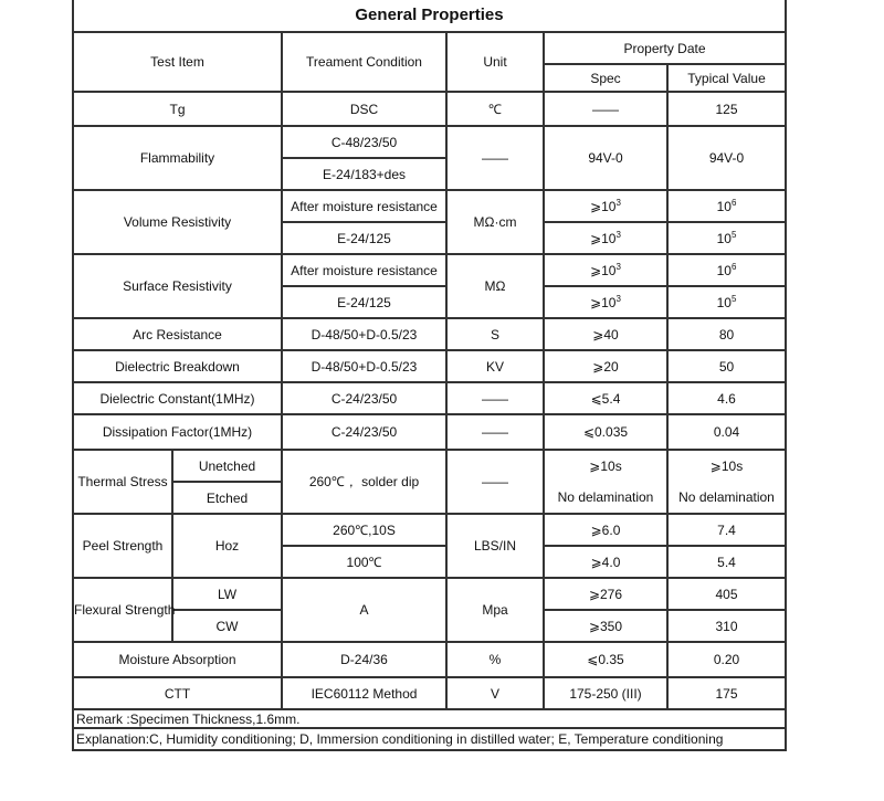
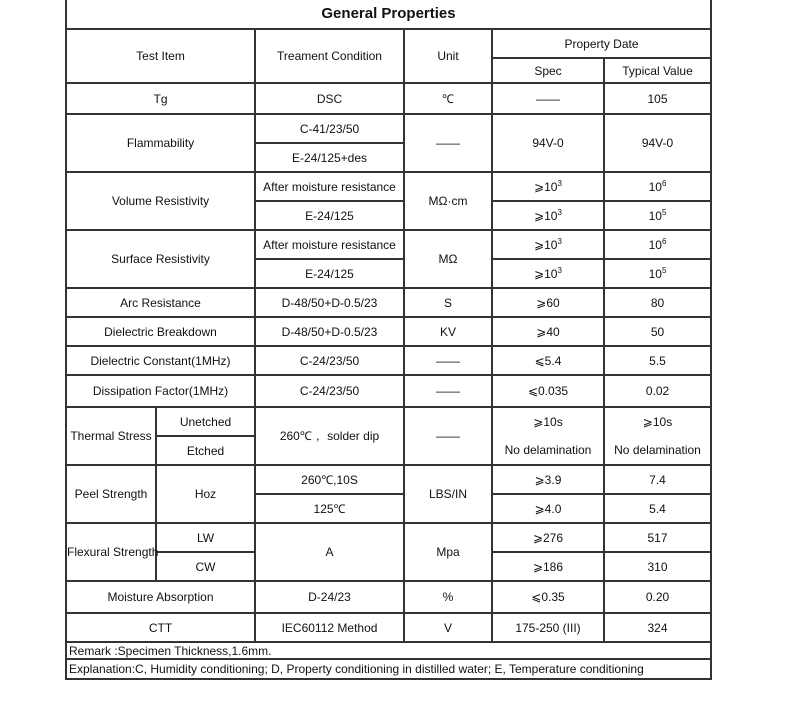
  General Properties
  Test Item	Treament Condition	Unit	Property Date
  Spec	Typical Value
- Tg	DSC	℃	——	125
+ Tg	DSC	℃	——	105
- Flammability	C-48/23/50	——	94V-0	94V-0
+ Flammability	C-41/23/50	——	94V-0	94V-0
- E-24/183+des
+ E-24/125+des
  Volume Resistivity	After moisture resistance	MΩ·cm	⩾103	106
  E-24/125	⩾103	105
  Surface Resistivity	After moisture resistance	MΩ	⩾103	106
  E-24/125	⩾103	105
- Arc Resistance	D-48/50+D-0.5/23	S	⩾40	80
+ Arc Resistance	D-48/50+D-0.5/23	S	⩾60	80
- Dielectric Breakdown	D-48/50+D-0.5/23	KV	⩾20	50
+ Dielectric Breakdown	D-48/50+D-0.5/23	KV	⩾40	50
- Dielectric Constant(1MHz)	C-24/23/50	——	⩽5.4	4.6
+ Dielectric Constant(1MHz)	C-24/23/50	——	⩽5.4	5.5
- Dissipation Factor(1MHz)	C-24/23/50	——	⩽0.035	0.04
+ Dissipation Factor(1MHz)	C-24/23/50	——	⩽0.035	0.02
  Thermal Stress	Unetched	260℃， solder dip	——	⩾10s	⩾10s
  Etched	No delamination	No delamination
- Peel Strength	Hoz	260℃,10S	LBS/IN	⩾6.0	7.4
+ Peel Strength	Hoz	260℃,10S	LBS/IN	⩾3.9	7.4
- 100℃	⩾4.0	5.4
+ 125℃	⩾4.0	5.4
- Flexural Strength	LW	A	Mpa	⩾276	405
+ Flexural Strength	LW	A	Mpa	⩾276	517
- CW	⩾350	310
+ CW	⩾186	310
- Moisture Absorption	D-24/36	%	⩽0.35	0.20
+ Moisture Absorption	D-24/23	%	⩽0.35	0.20
- CTT	IEC60112 Method	V	175-250 (III)	175
+ CTT	IEC60112 Method	V	175-250 (III)	324
  Remark :Specimen Thickness,1.6mm.
- Explanation:C, Humidity conditioning; D, Immersion conditioning in distilled water; E, Temperature conditioning
+ Explanation:C, Humidity conditioning; D, Property conditioning in distilled water; E, Temperature conditioning
